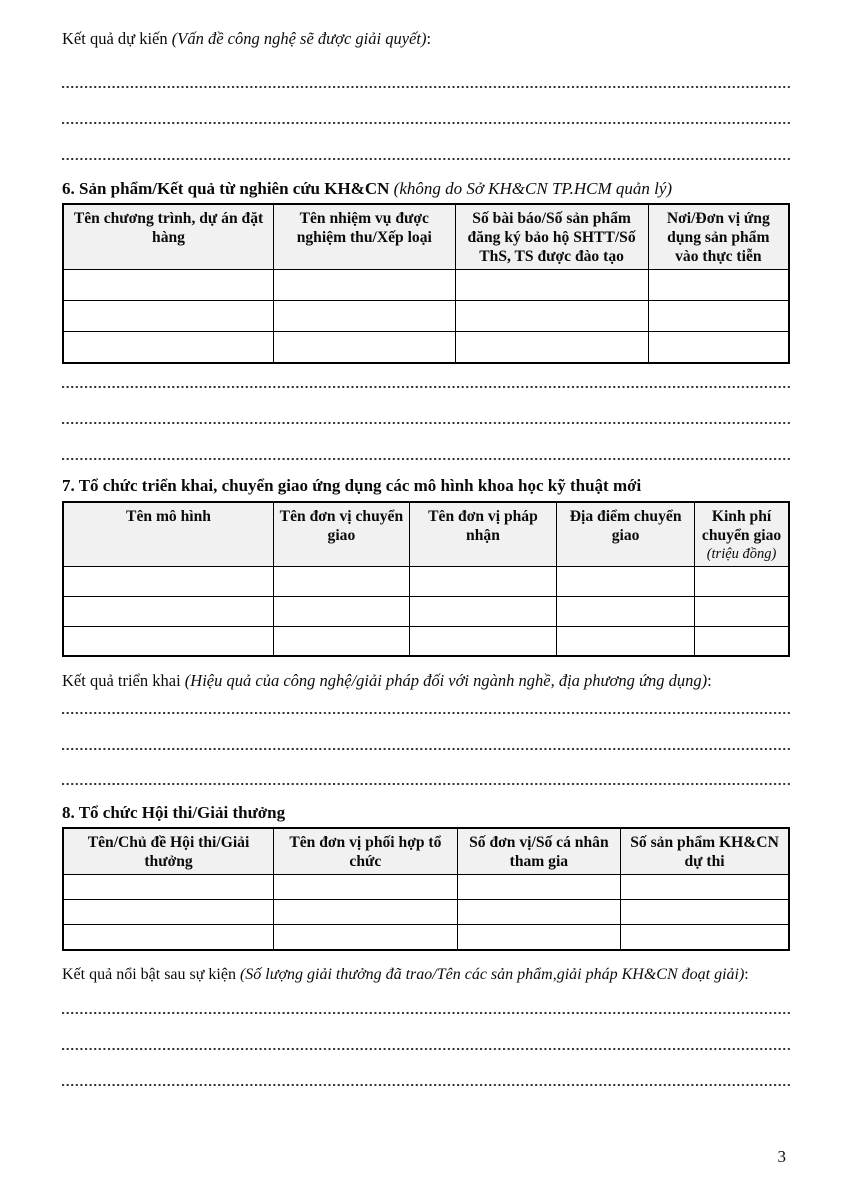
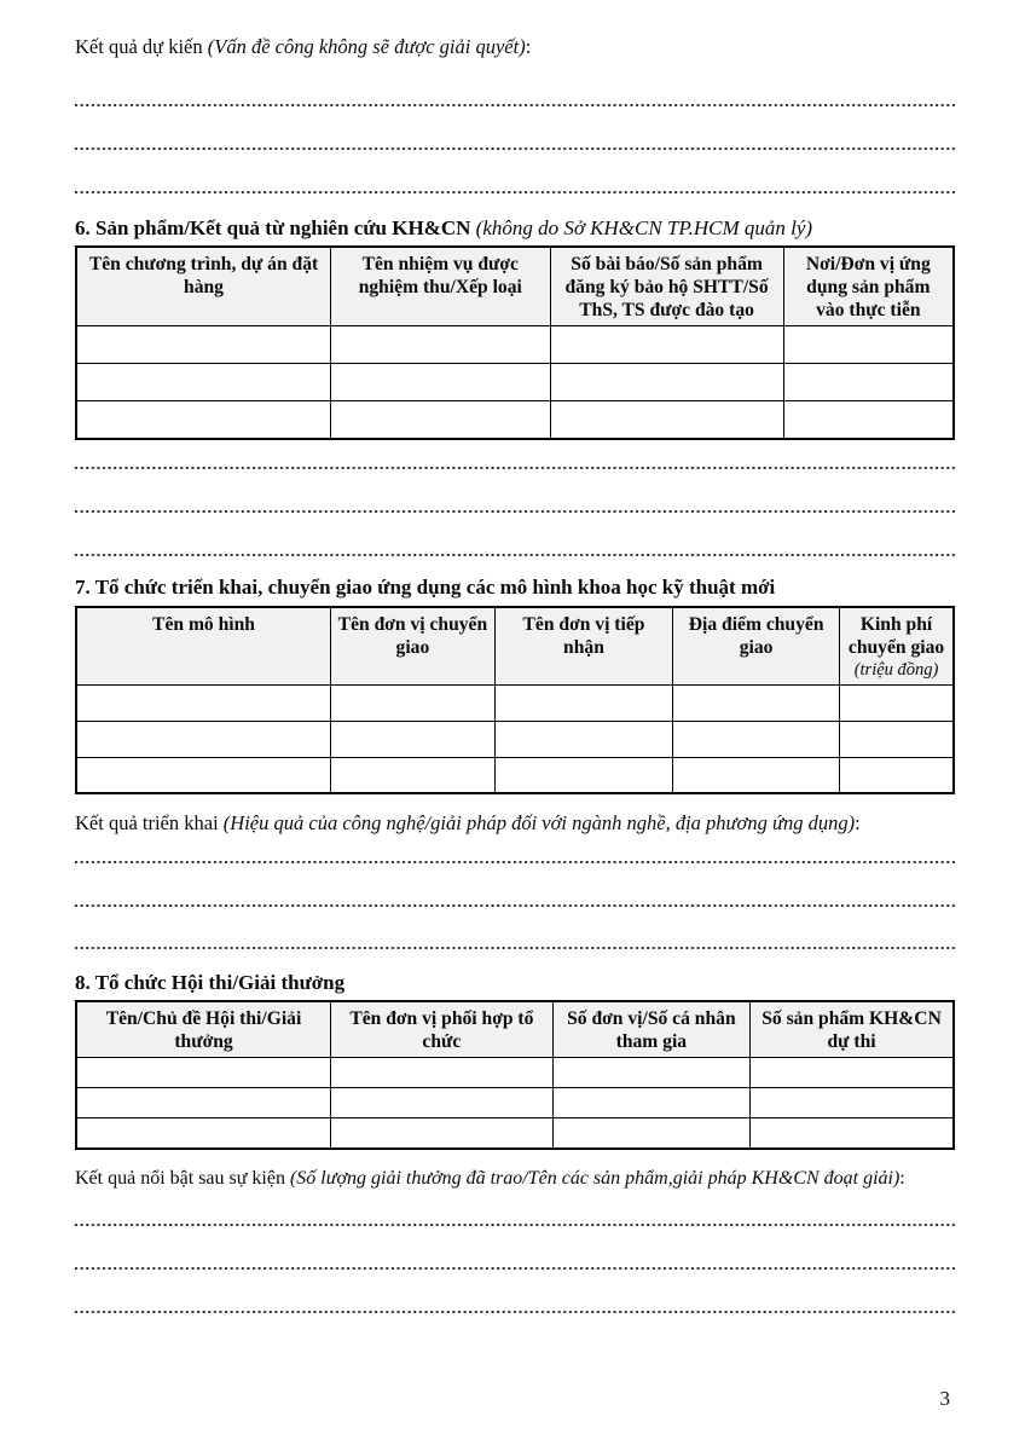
- Kết quả dự kiến (Vấn đề công nghệ sẽ được giải quyết):
+ Kết quả dự kiến (Vấn đề công không sẽ được giải quyết):
  6. Sản phẩm/Kết quả từ nghiên cứu KH&CN (không do Sở KH&CN TP.HCM quản lý)
  Tên chương trình, dự án đặt hàng	Tên nhiệm vụ được nghiệm thu/Xếp loại	Số bài báo/Số sản phẩm đăng ký bảo hộ SHTT/Số ThS, TS được đào tạo	Nơi/Đơn vị ứng dụng sản phẩm vào thực tiễn
  7. Tổ chức triển khai, chuyển giao ứng dụng các mô hình khoa học kỹ thuật mới
- Tên mô hình	Tên đơn vị chuyển giao	Tên đơn vị pháp nhận	Địa điểm chuyển giao	Kinh phí chuyển giao (triệu đồng)
+ Tên mô hình	Tên đơn vị chuyển giao	Tên đơn vị tiếp nhận	Địa điểm chuyển giao	Kinh phí chuyển giao (triệu đồng)
  Kết quả triển khai (Hiệu quả của công nghệ/giải pháp đối với ngành nghề, địa phương ứng dụng):
  8. Tổ chức Hội thi/Giải thưởng
  Tên/Chủ đề Hội thi/Giải thưởng	Tên đơn vị phối hợp tổ chức	Số đơn vị/Số cá nhân tham gia	Số sản phẩm KH&CN dự thi
  Kết quả nổi bật sau sự kiện (Số lượng giải thưởng đã trao/Tên các sản phẩm,giải pháp KH&CN đoạt giải):
  3
